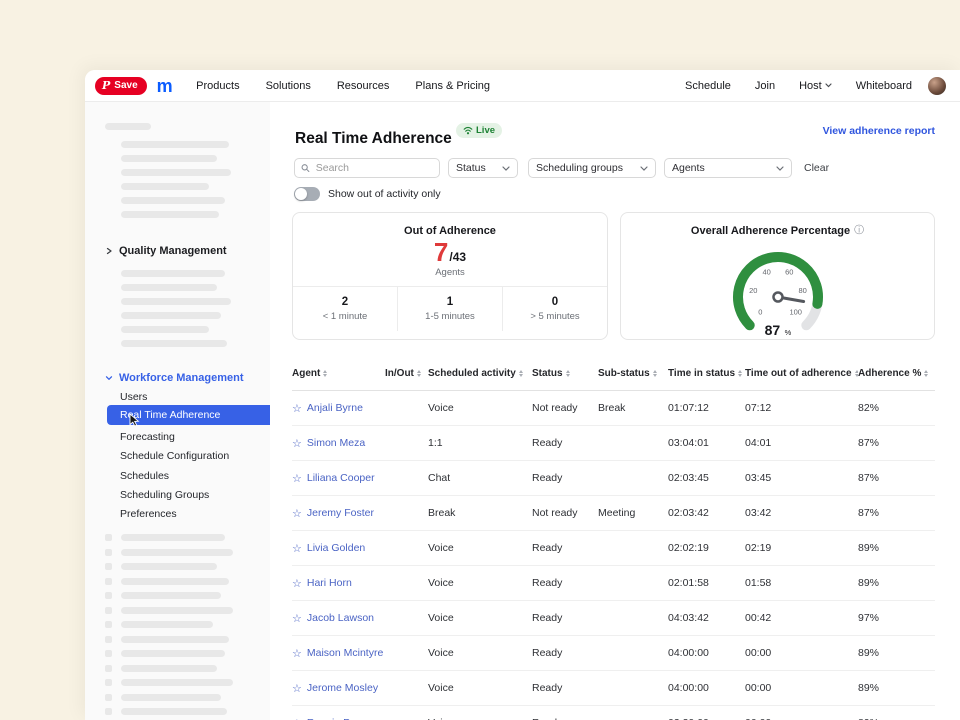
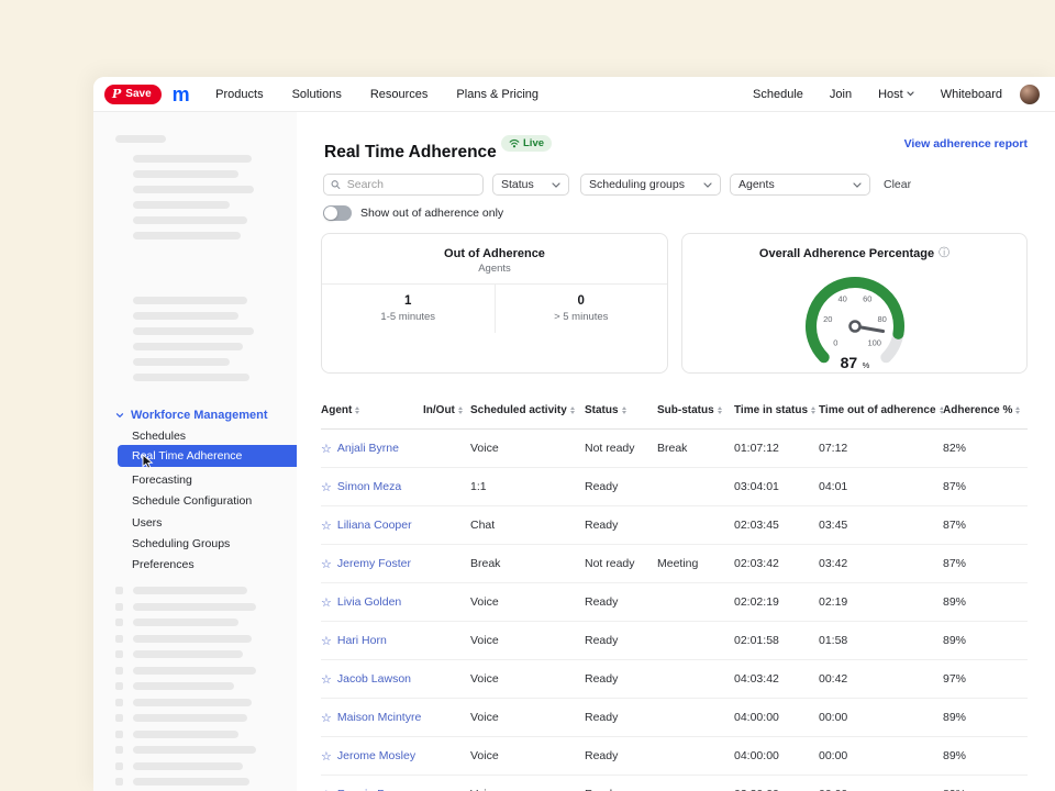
  P
  Save
  m
  Products
  Solutions
  Resources
  Plans & Pricing
  Schedule
  Join
  Host
  Whiteboard
- Quality Management
  Workforce Management
- Users
+ Schedules
  Ral Time Adherence
  Forecasting
  Schedule Configuration
- Schedules
+ Users
  Scheduling Groups
  Preferences
  Real Time Adherence
  Live
  View adherence report
  Search
  Status
  Scheduling groups
  Agents
  Clear
- Show out of activity only
+ Show out of adherence only
  Out of Adherence
- 7
- /43
  Agents
- 2
- < 1 minute
  1
  1-5 minutes
  0
  > 5 minutes
  Overall Adherence Percentage
  ⓘ
  0
  20
  40
  60
  80
  100
  87 %
  Agent
  In/Out
  Scheduled activity
  Status
  Sub-status
  Time in status
  Time out of adherence
  Adherence %
  ☆
  Anjali Byrne
  Voice
  Not ready
  Break
  01:07:12
  07:12
  82%
  ☆
  Simon Meza
  1:1
  Ready
  03:04:01
  04:01
  87%
  ☆
  Liliana Cooper
  Chat
  Ready
  02:03:45
  03:45
  87%
  ☆
  Jeremy Foster
  Break
  Not ready
  Meeting
  02:03:42
  03:42
  87%
  ☆
  Livia Golden
  Voice
  Ready
  02:02:19
  02:19
  89%
  ☆
  Hari Horn
  Voice
  Ready
  02:01:58
  01:58
  89%
  ☆
  Jacob Lawson
  Voice
  Ready
  04:03:42
  00:42
  97%
  ☆
  Maison Mcintyre
  Voice
  Ready
  04:00:00
  00:00
  89%
  ☆
  Jerome Mosley
  Voice
  Ready
  04:00:00
  00:00
  89%
